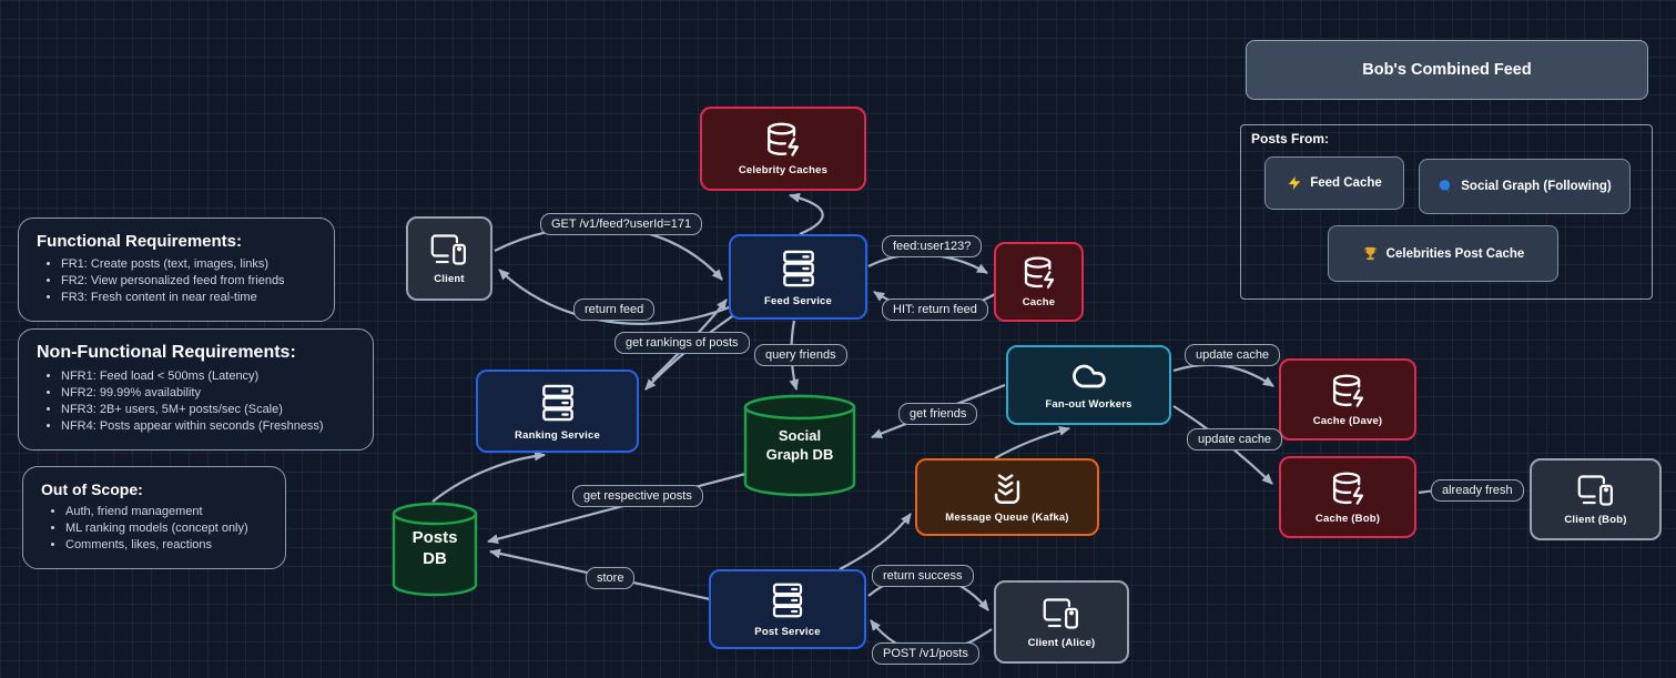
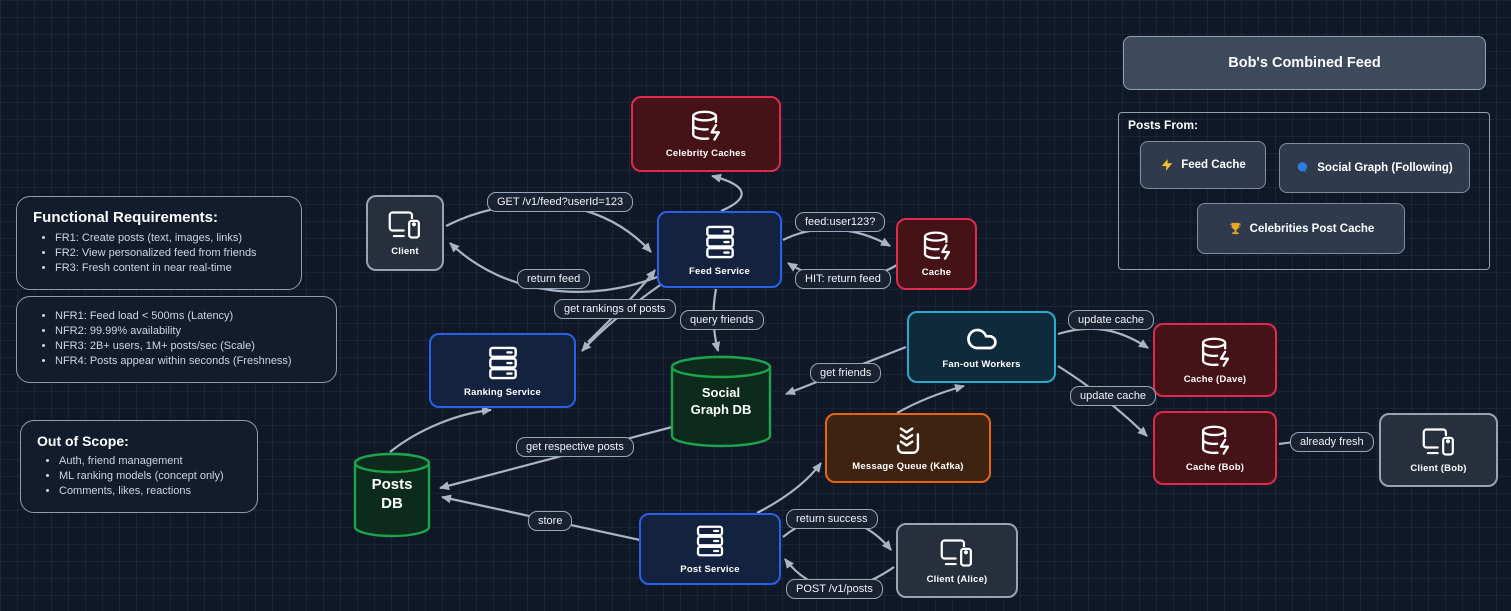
  Functional Requirements:
  FR1: Create posts (text, images, links)
  FR2: View personalized feed from friends
  FR3: Fresh content in near real-time
- Non-Functional Requirements:
  NFR1: Feed load < 500ms (Latency)
  NFR2: 99.99% availability
- NFR3: 2B+ users, 5M+ posts/sec (Scale)
+ NFR3: 2B+ users, 1M+ posts/sec (Scale)
  NFR4: Posts appear within seconds (Freshness)
  Out of Scope:
  Auth, friend management
  ML ranking models (concept only)
  Comments, likes, reactions
  Bob's Combined Feed
  Posts From:
  Feed Cache
  Social Graph (Following)
  Celebrities Post Cache
  Celebrity Caches
  Client
  Feed Service
  Cache
  Ranking Service
  Social Graph DB
  Fan-out Workers
  Cache (Dave)
  Message Queue (Kafka)
  Cache (Bob)
  Client (Bob)
  Posts DB
  Post Service
  Client (Alice)
- GET /v1/feed?userId=171
+ GET /v1/feed?userId=123
  return feed
  feed:user123?
  HIT: return feed
  get rankings of posts
  query friends
  get friends
  update cache
  update cache
  already fresh
  get respective posts
  store
  return success
  POST /v1/posts
